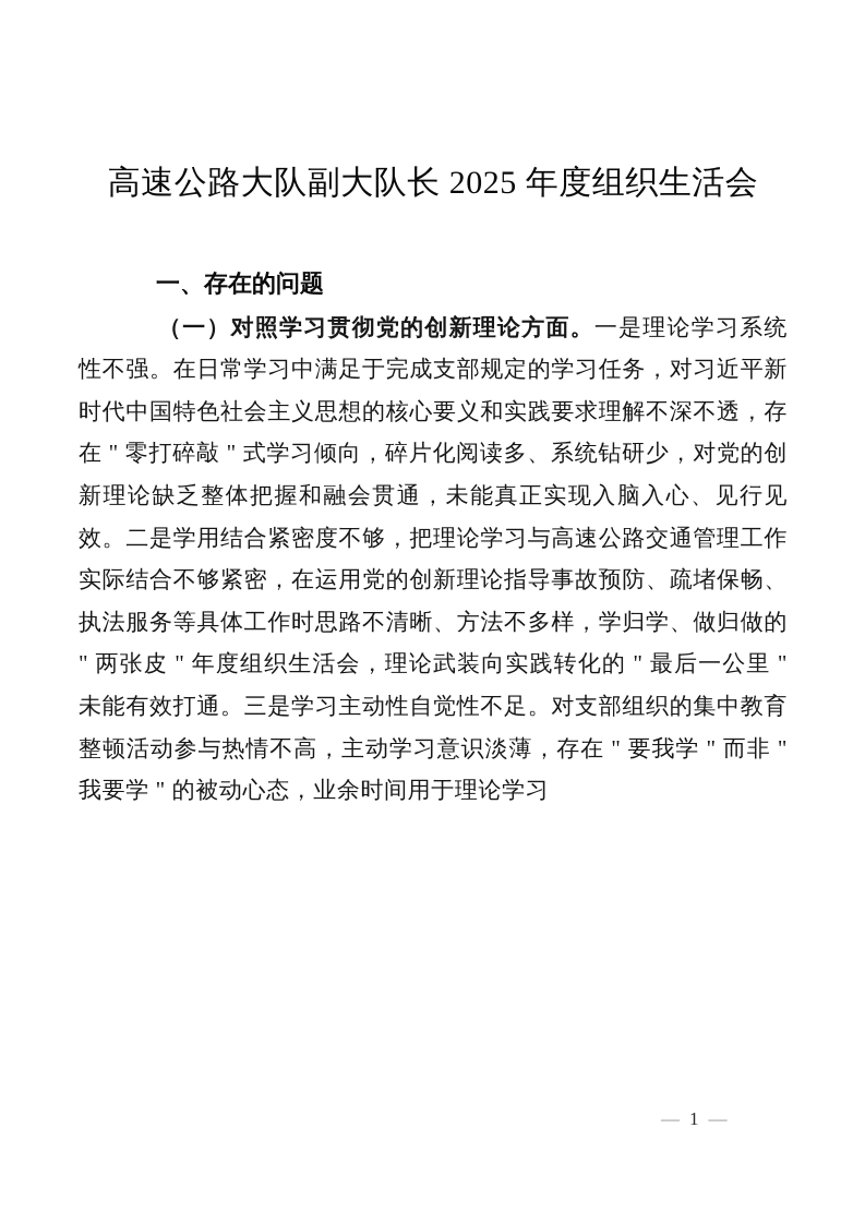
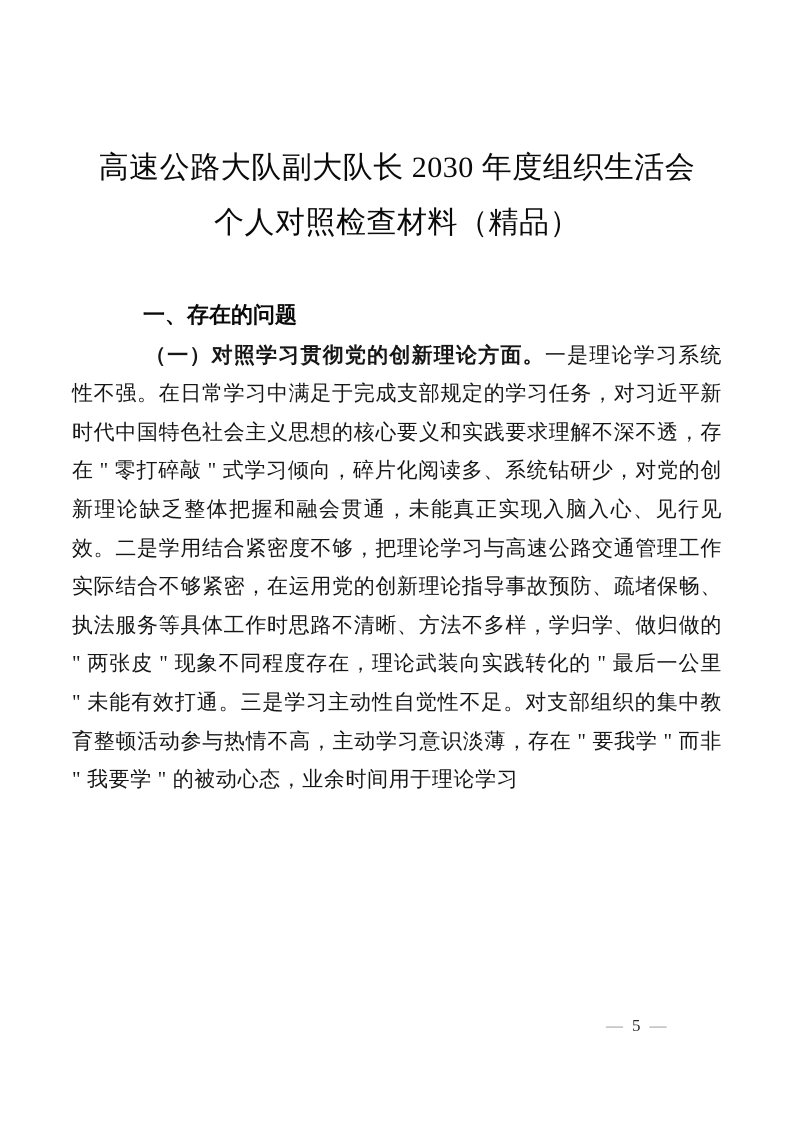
- 高速公路大队副大队长 2025 年度组织生活会
+ 高速公路大队副大队长 2030 年度组织生活会
+ 个人对照检查材料（精品）
  一、存在的问题
- （一）对照学习贯彻党的创新理论方面。一是理论学习系统性不强。在日常学习中满足于完成支部规定的学习任务，对习近平新时代中国特色社会主义思想的核心要义和实践要求理解不深不透，存在 " 零打碎敲 " 式学习倾向，碎片化阅读多、系统钻研少，对党的创新理论缺乏整体把握和融会贯通，未能真正实现入脑入心、见行见效。二是学用结合紧密度不够，把理论学习与高速公路交通管理工作实际结合不够紧密，在运用党的创新理论指导事故预防、疏堵保畅、执法服务等具体工作时思路不清晰、方法不多样，学归学、做归做的 " 两张皮 " 年度组织生活会，理论武装向实践转化的 " 最后一公里 " 未能有效打通。三是学习主动性自觉性不足。对支部组织的集中教育整顿活动参与热情不高，主动学习意识淡薄，存在 " 要我学 " 而非 " 我要学 " 的被动心态，业余时间用于理论学习
+ （一）对照学习贯彻党的创新理论方面。一是理论学习系统性不强。在日常学习中满足于完成支部规定的学习任务，对习近平新时代中国特色社会主义思想的核心要义和实践要求理解不深不透，存在 " 零打碎敲 " 式学习倾向，碎片化阅读多、系统钻研少，对党的创新理论缺乏整体把握和融会贯通，未能真正实现入脑入心、见行见效。二是学用结合紧密度不够，把理论学习与高速公路交通管理工作实际结合不够紧密，在运用党的创新理论指导事故预防、疏堵保畅、执法服务等具体工作时思路不清晰、方法不多样，学归学、做归做的 " 两张皮 " 现象不同程度存在，理论武装向实践转化的 " 最后一公里 " 未能有效打通。三是学习主动性自觉性不足。对支部组织的集中教育整顿活动参与热情不高，主动学习意识淡薄，存在 " 要我学 " 而非 " 我要学 " 的被动心态，业余时间用于理论学习
- — 1 —
+ — 5 —
